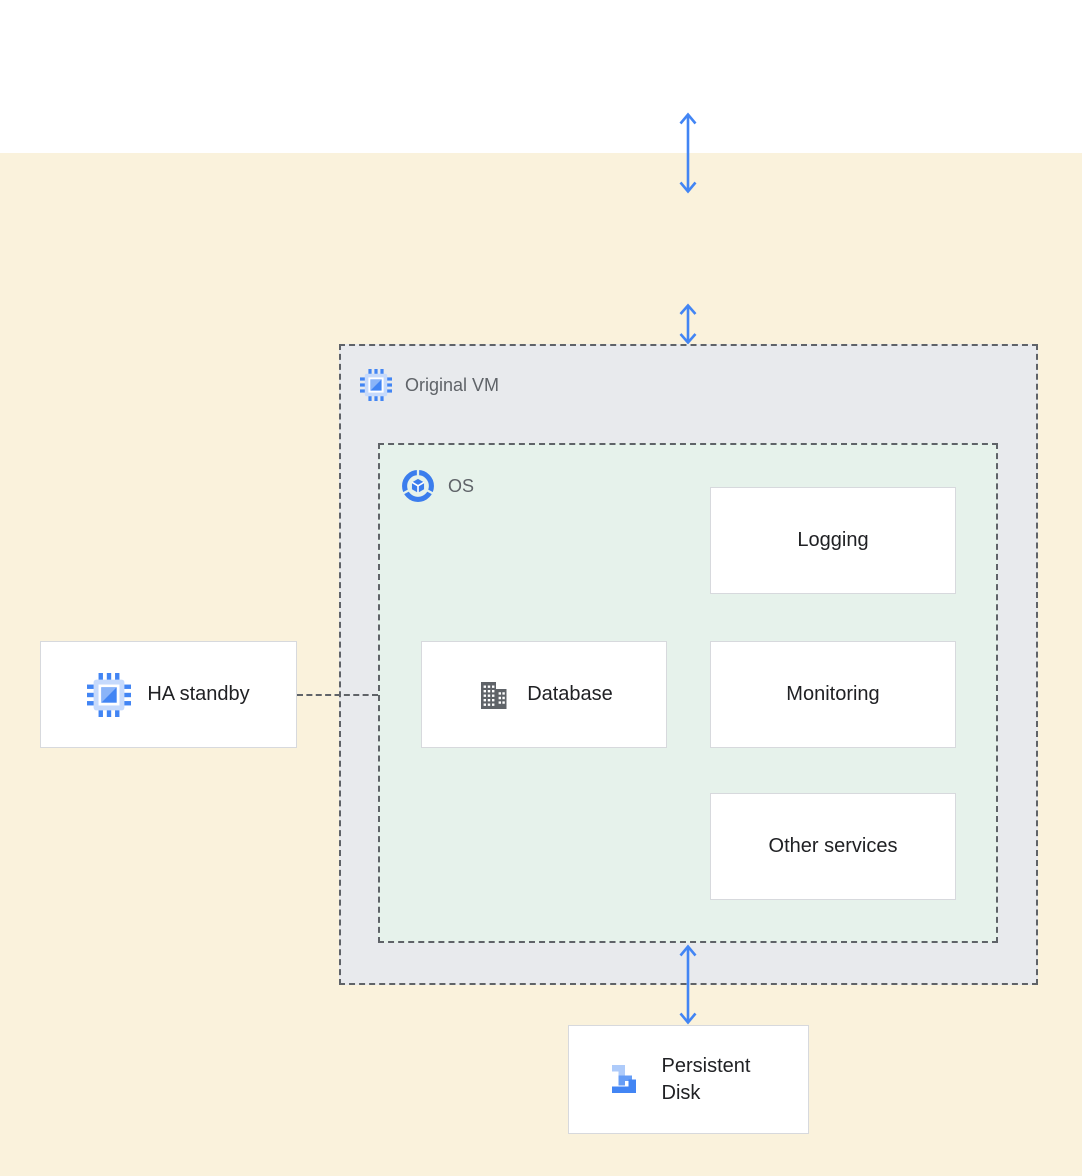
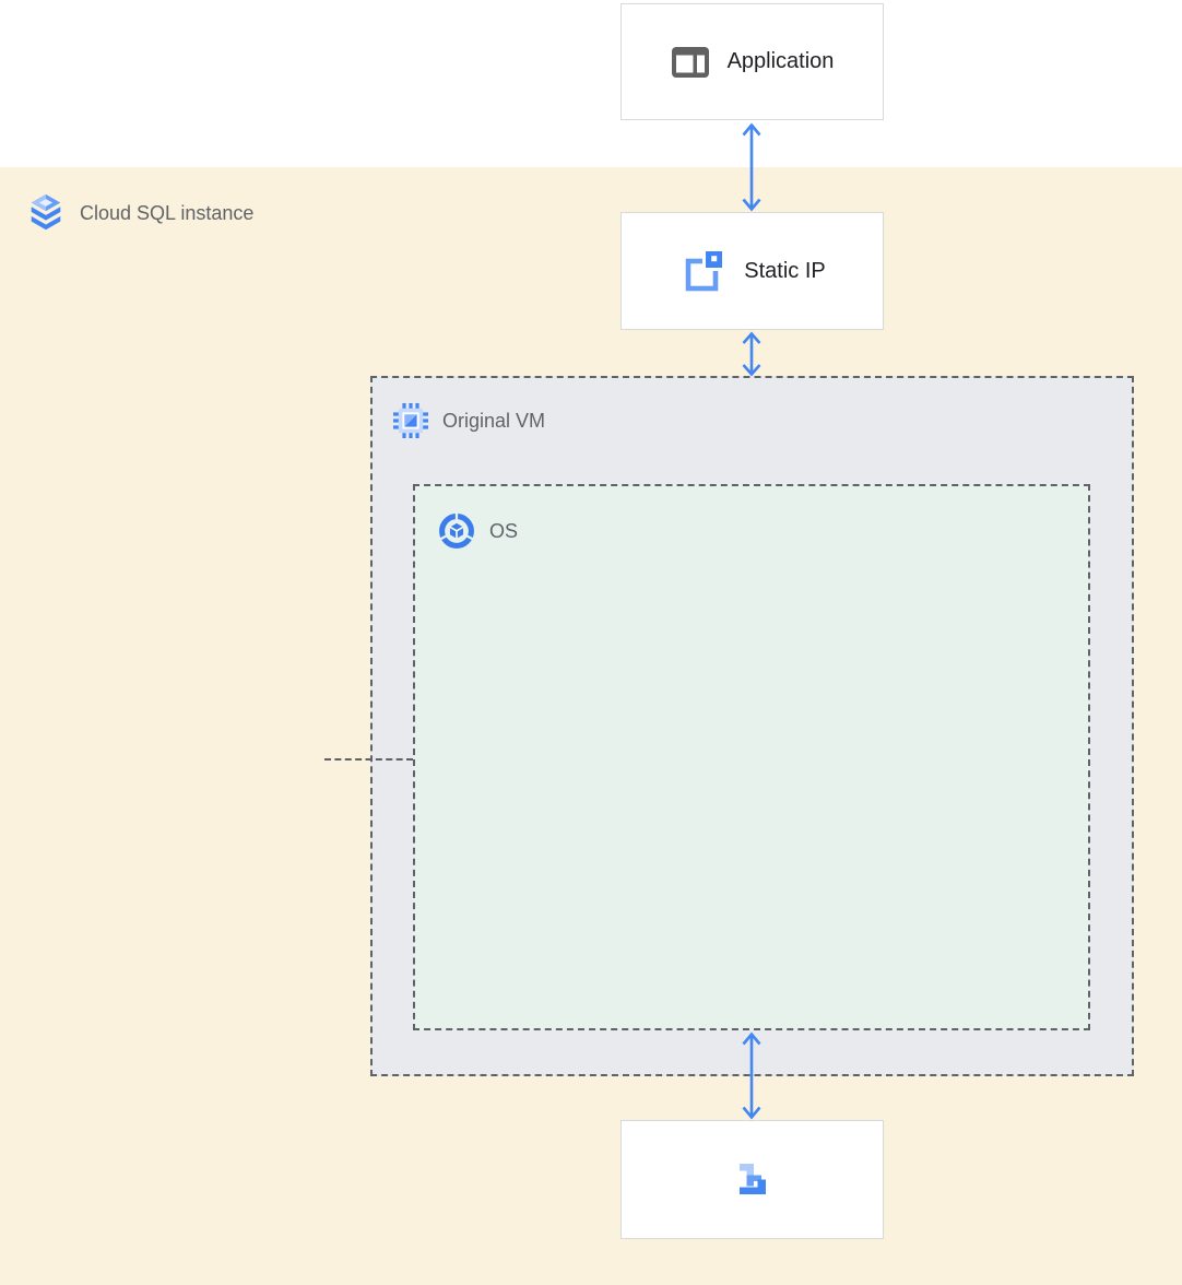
+ Cloud SQL instance
+ Application
+ Static IP
  Original VM
  OS
- Logging
- Database
- Monitoring
- Other services
- HA standby
- Persistent Disk
